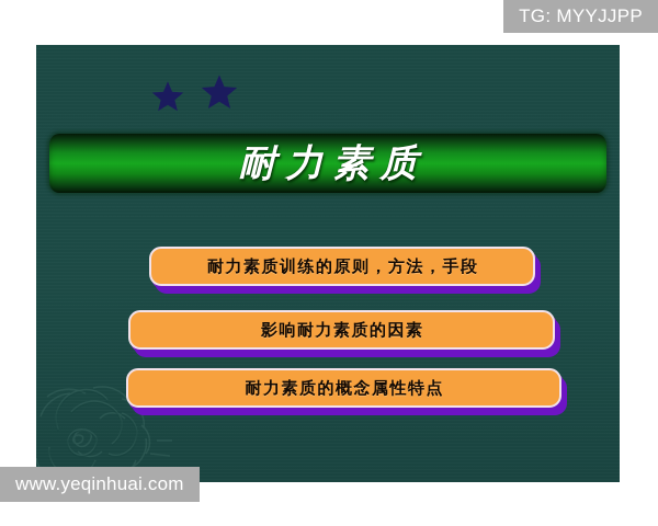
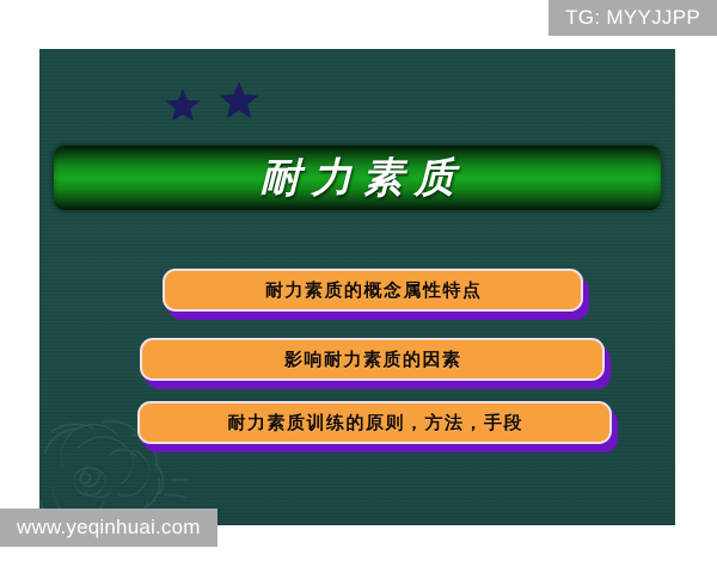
  耐力素质
- 耐力素质训练的原则，方法，手段
+ 耐力素质的概念属性特点
  影响耐力素质的因素
- 耐力素质的概念属性特点
+ 耐力素质训练的原则，方法，手段
  TG: MYYJJPP
  www.yeqinhuai.com
